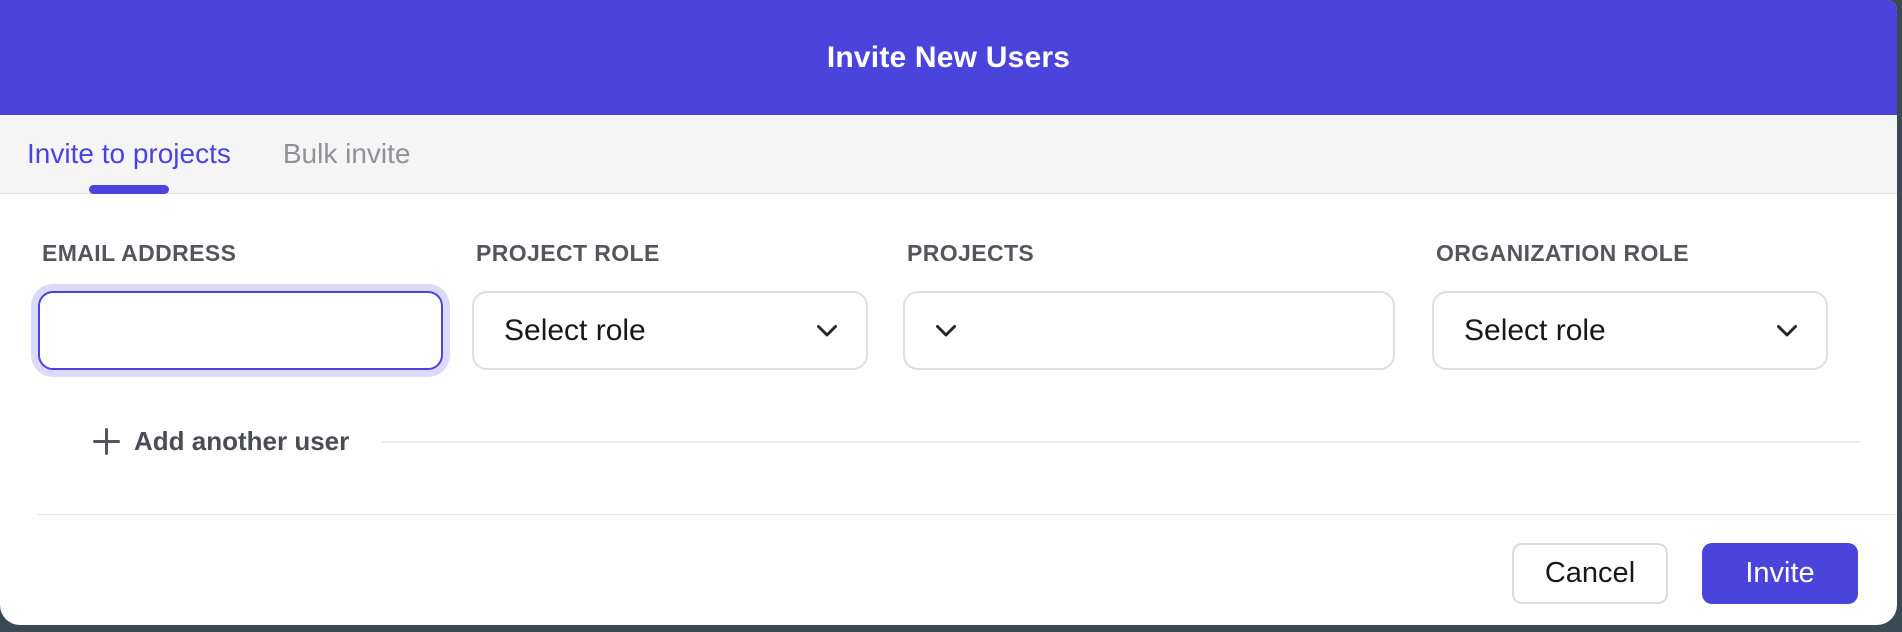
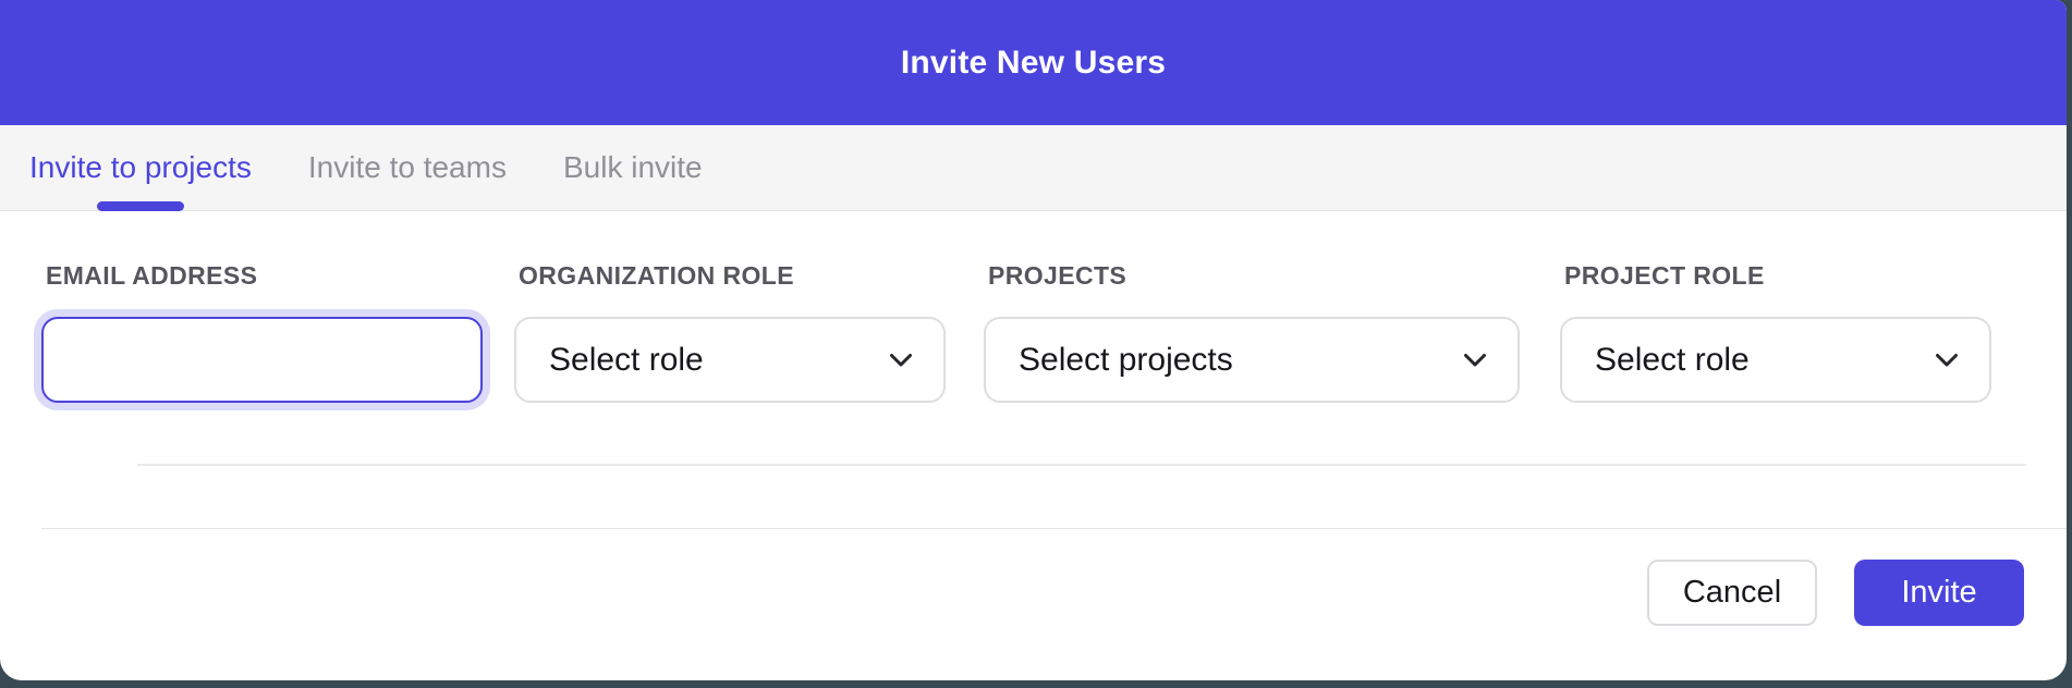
  Invite New Users
  Invite to projects
+ Invite to teams
  Bulk invite
  EMAIL ADDRESS
- PROJECT ROLE
+ ORGANIZATION ROLE
  Select role
  PROJECTS
+ Select projects
- ORGANIZATION ROLE
+ PROJECT ROLE
  Select role
- Add another user
  Cancel
  Invite
